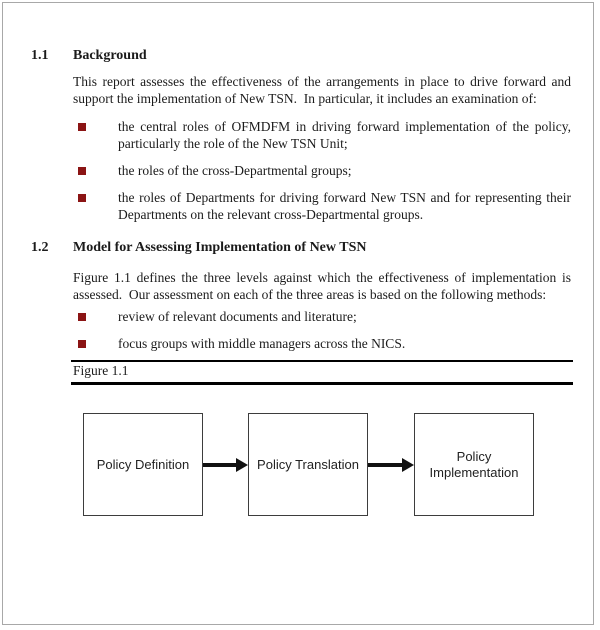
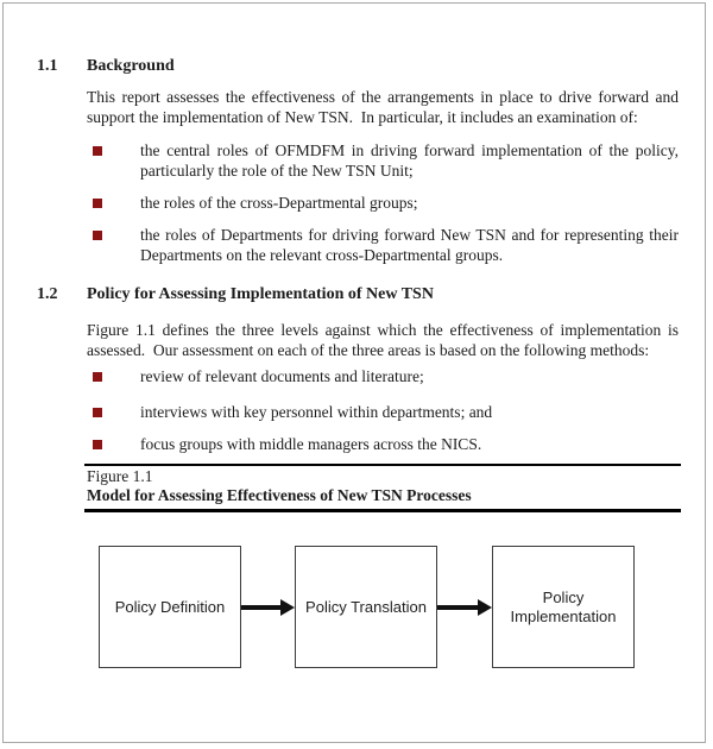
  1.1
  Background
  This report assesses the effectiveness of the arrangements in place to drive forward and support the implementation of New TSN. In particular, it includes an examination of:
  the central roles of OFMDFM in driving forward implementation of the policy, particularly the role of the New TSN Unit;
  the roles of the cross-Departmental groups;
  the roles of Departments for driving forward New TSN and for representing their Departments on the relevant cross-Departmental groups.
  1.2
- Model for Assessing Implementation of New TSN
+ Policy for Assessing Implementation of New TSN
  Figure 1.1 defines the three levels against which the effectiveness of implementation is assessed. Our assessment on each of the three areas is based on the following methods:
  review of relevant documents and literature;
+ interviews with key personnel within departments; and
  focus groups with middle managers across the NICS.
  Figure 1.1
+ Model for Assessing Effectiveness of New TSN Processes
  Policy Definition
  Policy Translation
  Policy Implementation
